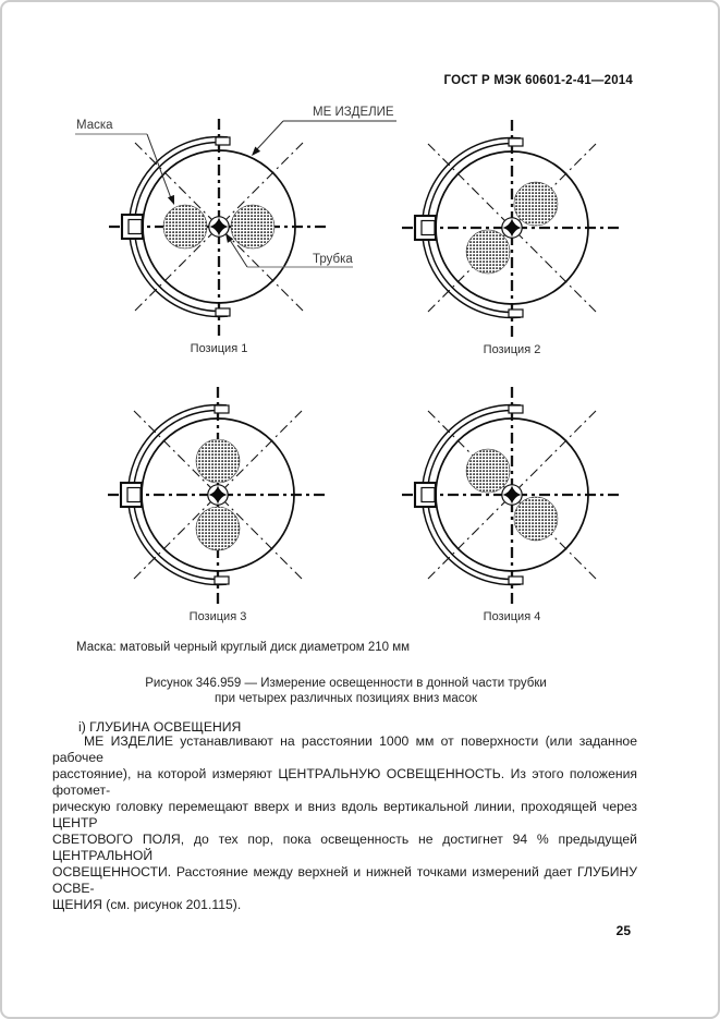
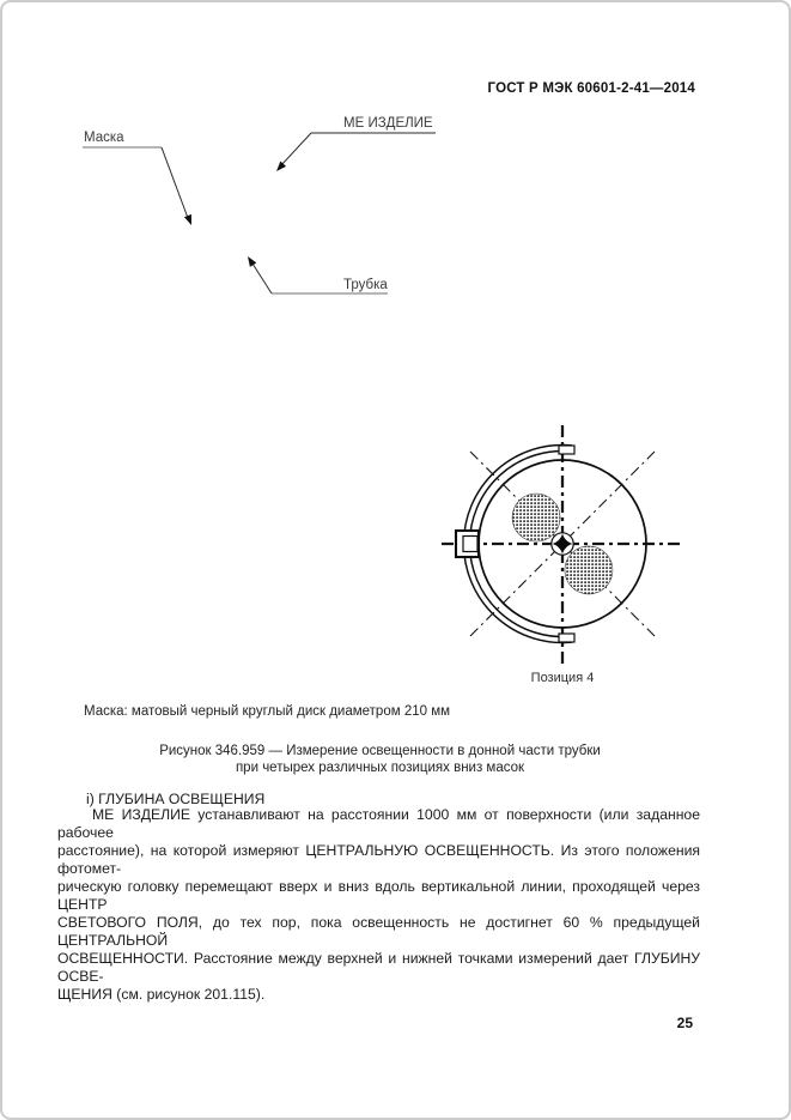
  ГОСТ Р МЭК 60601-2-41—2014
- Позиция 1
- Позиция 2
- Позиция 3
  Позиция 4
  Маска
  МЕ ИЗДЕЛИЕ
  Трубка
  Маска: матовый черный круглый диск диаметром 210 мм
  Рисунок 346.959 — Измерение освещенности в донной части трубки
  при четырех различных позициях вниз масок
  i) ГЛУБИНА ОСВЕЩЕНИЯ
  МЕ ИЗДЕЛИЕ устанавливают на расстоянии 1000 мм от поверхности (или заданное рабочее
  расстояние), на которой измеряют ЦЕНТРАЛЬНУЮ ОСВЕЩЕННОСТЬ. Из этого положения фотомет-
  рическую головку перемещают вверх и вниз вдоль вертикальной линии, проходящей через ЦЕНТР
- СВЕТОВОГО ПОЛЯ, до тех пор, пока освещенность не достигнет 94 % предыдущей ЦЕНТРАЛЬНОЙ
+ СВЕТОВОГО ПОЛЯ, до тех пор, пока освещенность не достигнет 60 % предыдущей ЦЕНТРАЛЬНОЙ
  ОСВЕЩЕННОСТИ. Расстояние между верхней и нижней точками измерений дает ГЛУБИНУ ОСВЕ-
  ЩЕНИЯ (см. рисунок 201.115).
  25
